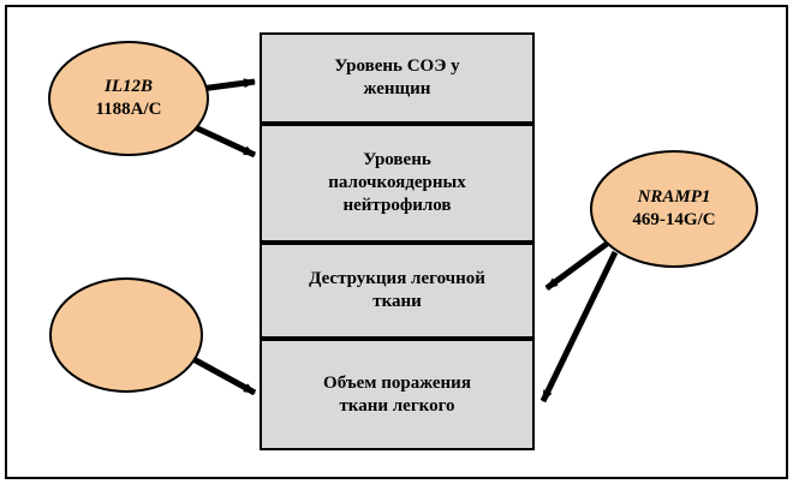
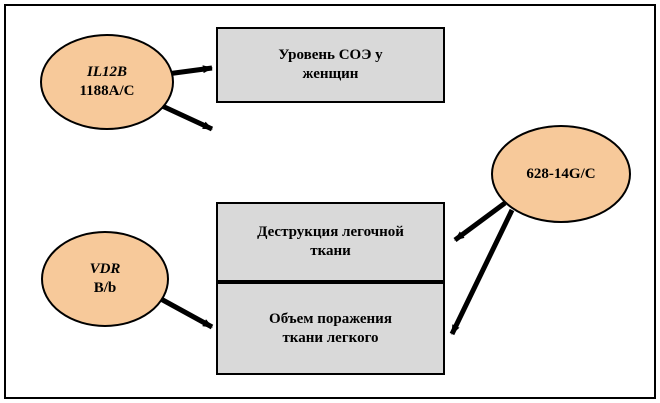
  IL12B
  1188A/C
- NRAMP1
- 469-14G/C
+ 628-14G/C
+ VDR
+ B/b
  Уровень СОЭ у
  женщин
- Уровень
- палочкоядерных
- нейтрофилов
  Деструкция легочной
  ткани
  Объем поражения
  ткани легкого
